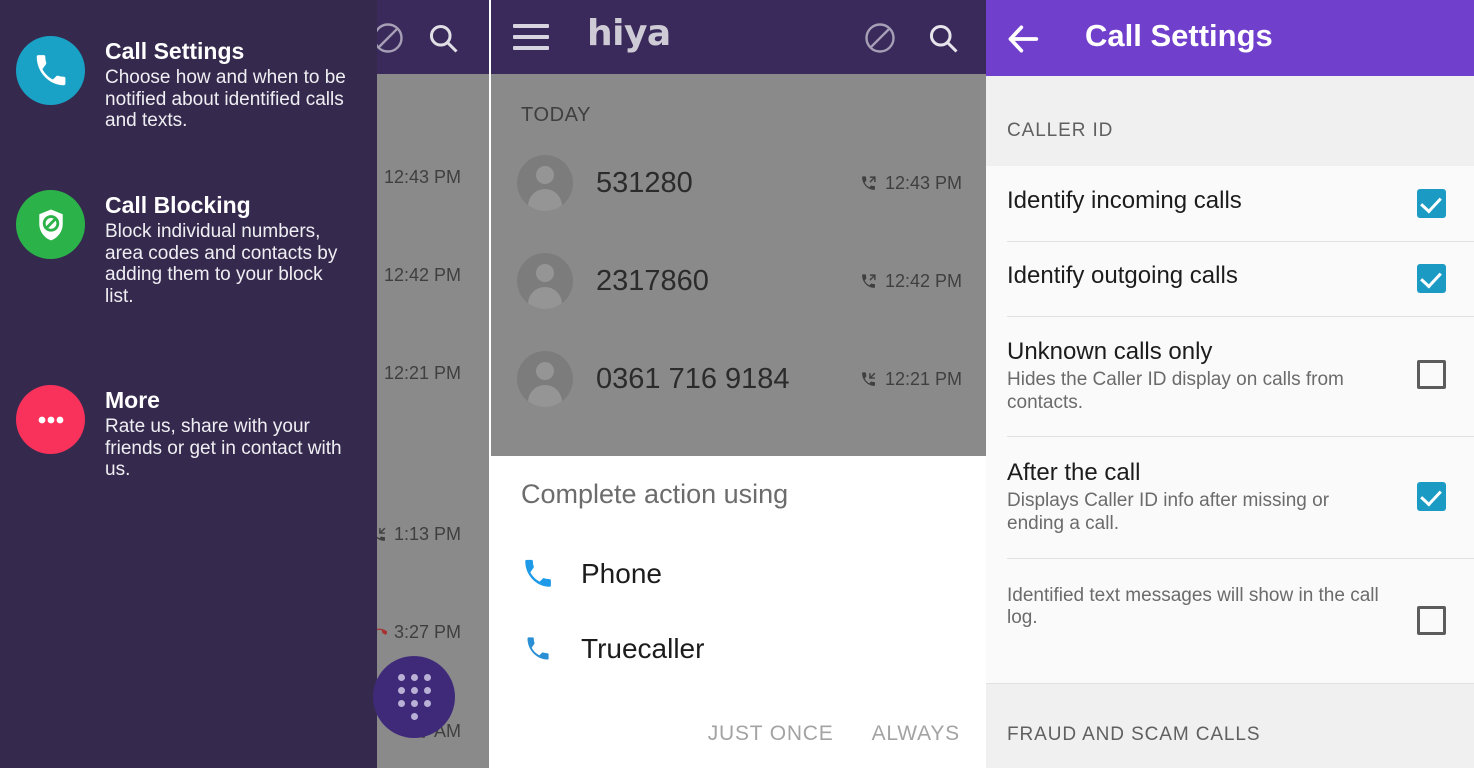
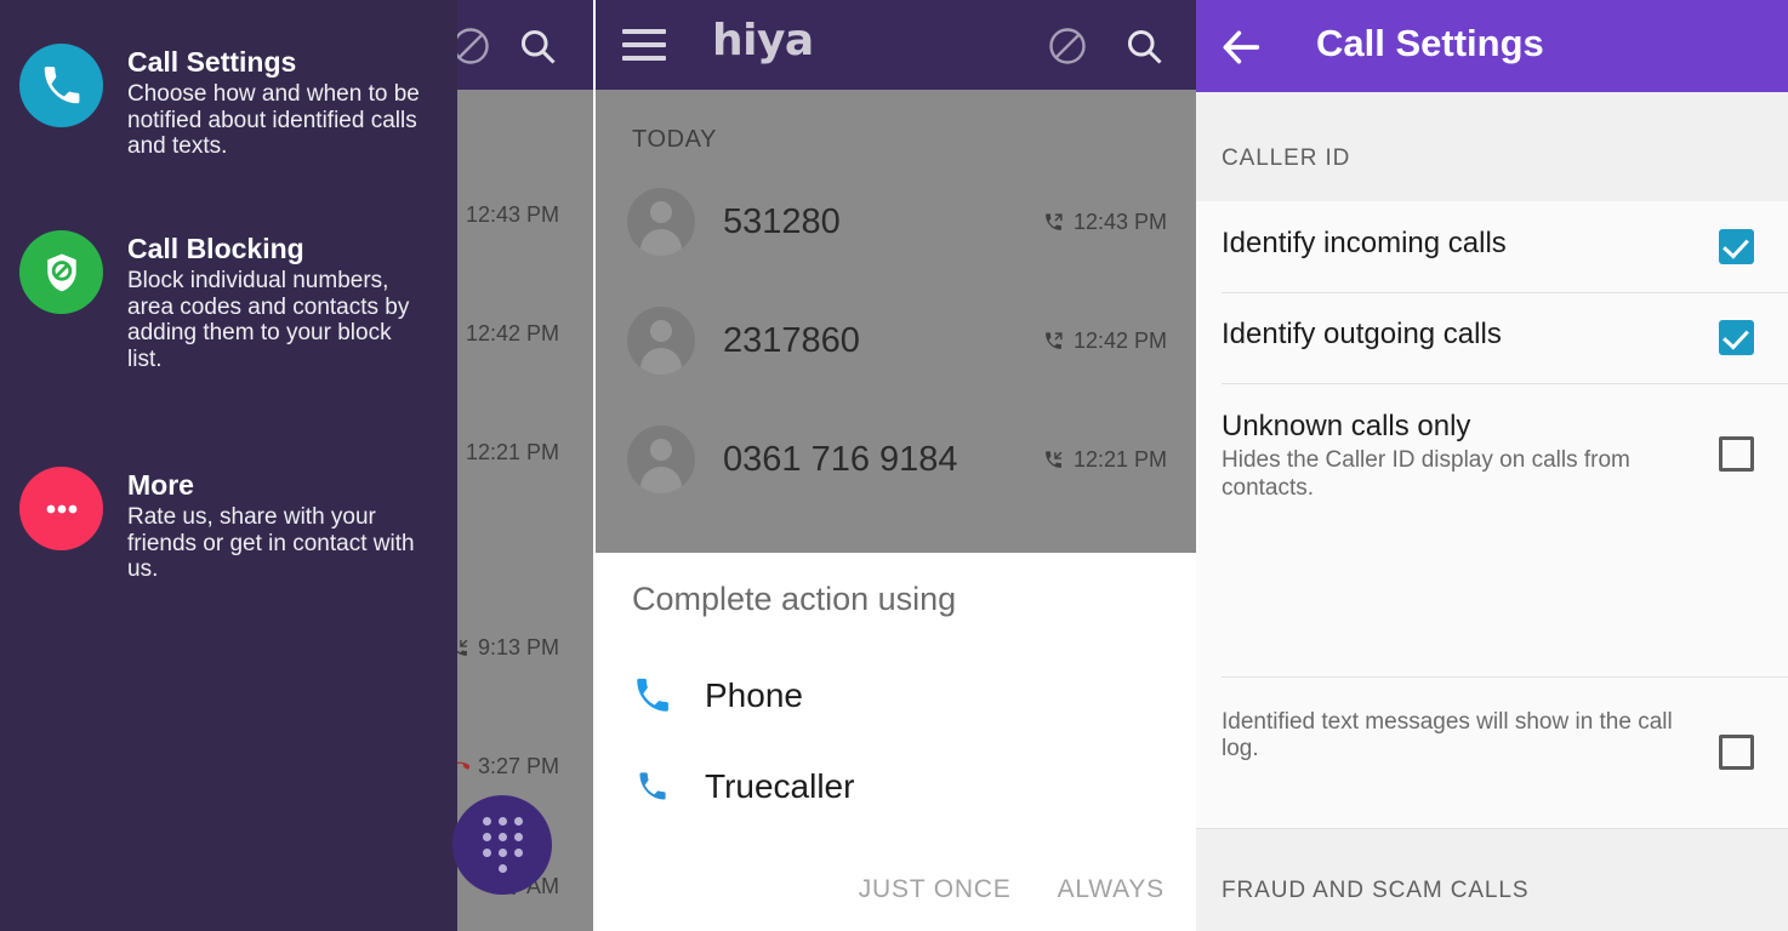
  12:43 PM
  12:42 PM
  12:21 PM
- 1:13 PM
+ 9:13 PM
  3:27 PM
  AM
  hiya
  TODAY
  531280
  12:43 PM
  2317860
  12:42 PM
  0361 716 9184
  12:21 PM
  Complete action using
  Phone
  Truecaller
  JUST ONCE
  ALWAYS
  Call Settings
  Choose how and when to be notified about identified calls and texts.
  Call Blocking
  Block individual numbers, area codes and contacts by adding them to your block list.
  More
  Rate us, share with your friends or get in contact with us.
  Call Settings
  CALLER ID
  Identify incoming calls
  Identify outgoing calls
  Unknown calls only
  Hides the Caller ID display on calls from contacts.
- After the call
- Displays Caller ID info after missing or ending a call.
  Identified text messages will show in the call log.
  FRAUD AND SCAM CALLS
